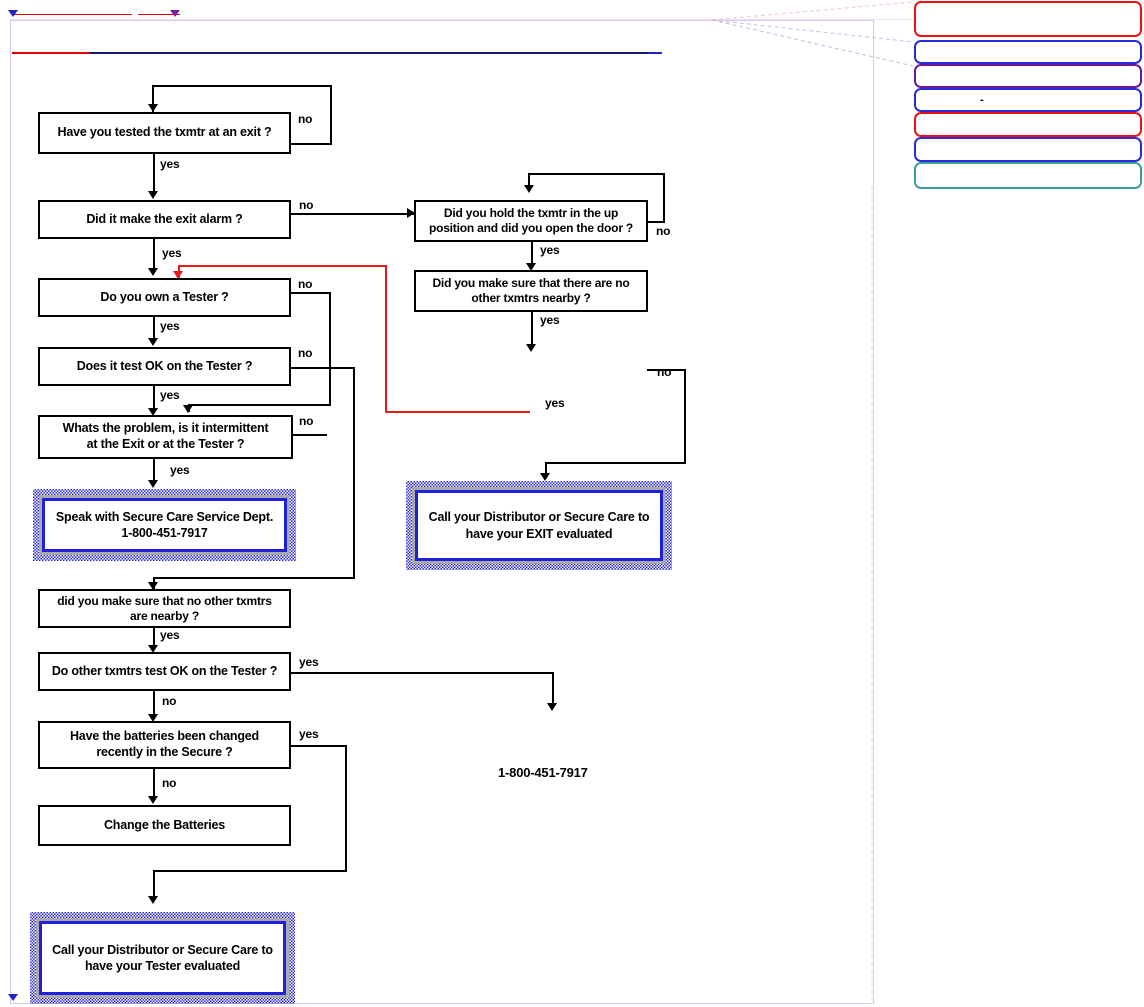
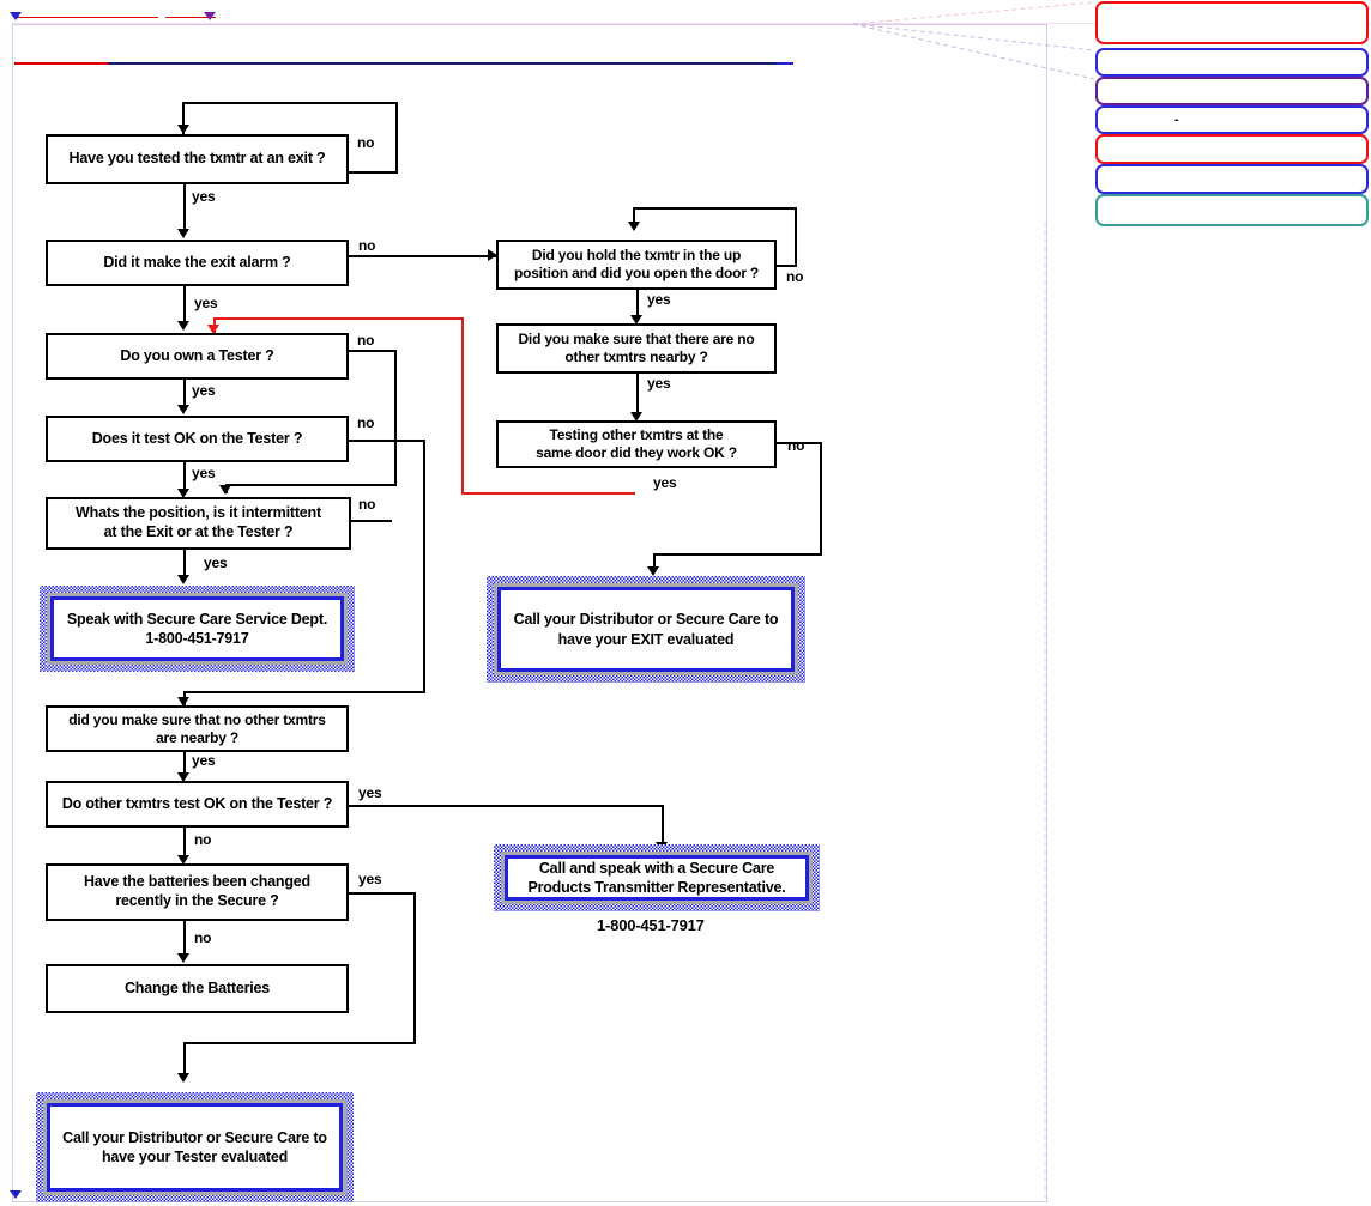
  no
  Have you tested the txmtr at an exit ?
  yes
  Did it make the exit alarm ?
  no
  yes
  Do you own a Tester ?
  no
  yes
  Does it test OK on the Tester ?
  no
  yes
- Whats the problem, is it intermittent
+ Whats the position, is it intermittent
  at the Exit or at the Tester ?
  no
  yes
  Speak with Secure Care Service Dept.
  1-800-451-7917
  did you make sure that no other txmtrs
  are nearby ?
  yes
  Do other txmtrs test OK on the Tester ?
  yes
  no
  Have the batteries been changed
  recently in the Secure ?
  yes
  no
  Change the Batteries
  Call your Distributor or Secure Care to
  have your Tester evaluated
  no
  Did you hold the txmtr in the up
  position and did you open the door ?
  yes
  Did you make sure that there are no
  other txmtrs nearby ?
  yes
+ Testing other txmtrs at the
+ same door did they work OK ?
  no
  yes
  Call your Distributor or Secure Care to
  have your EXIT evaluated
+ Call and speak with a Secure Care
+ Products Transmitter Representative.
  1-800-451-7917
  -
